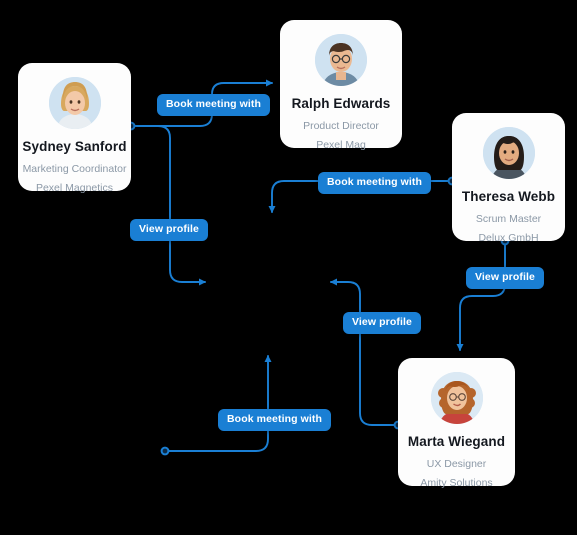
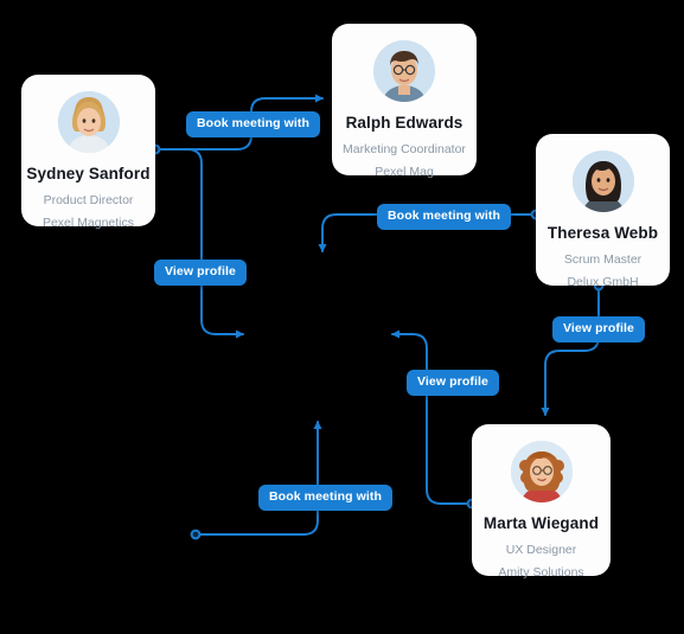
  Sydney Sanford
- Marketing Coordinator
+ Product Director
  Pexel Magnetics
  Ralph Edwards
- Product Director
+ Marketing Coordinator
  Pexel Mag
  Theresa Webb
  Scrum Master
  Delux GmbH
  Marta Wiegand
  UX Designer
  Amity Solutions
  Book meeting with
  View profile
  Book meeting with
  View profile
  View profile
  Book meeting with
